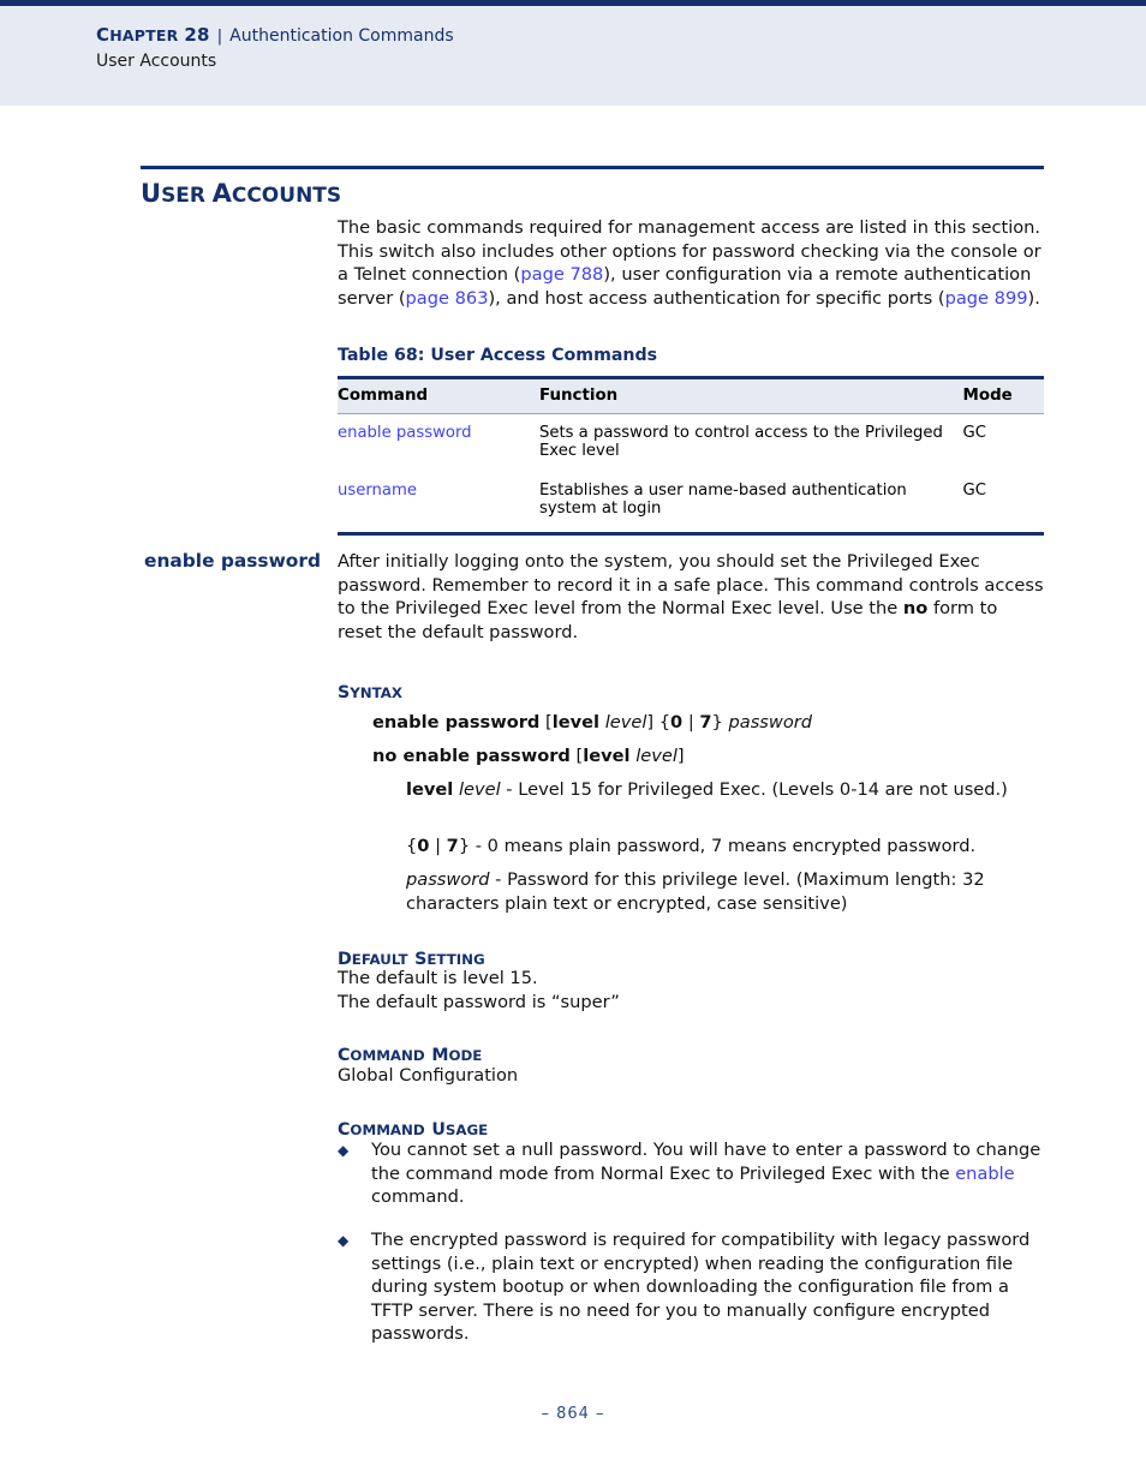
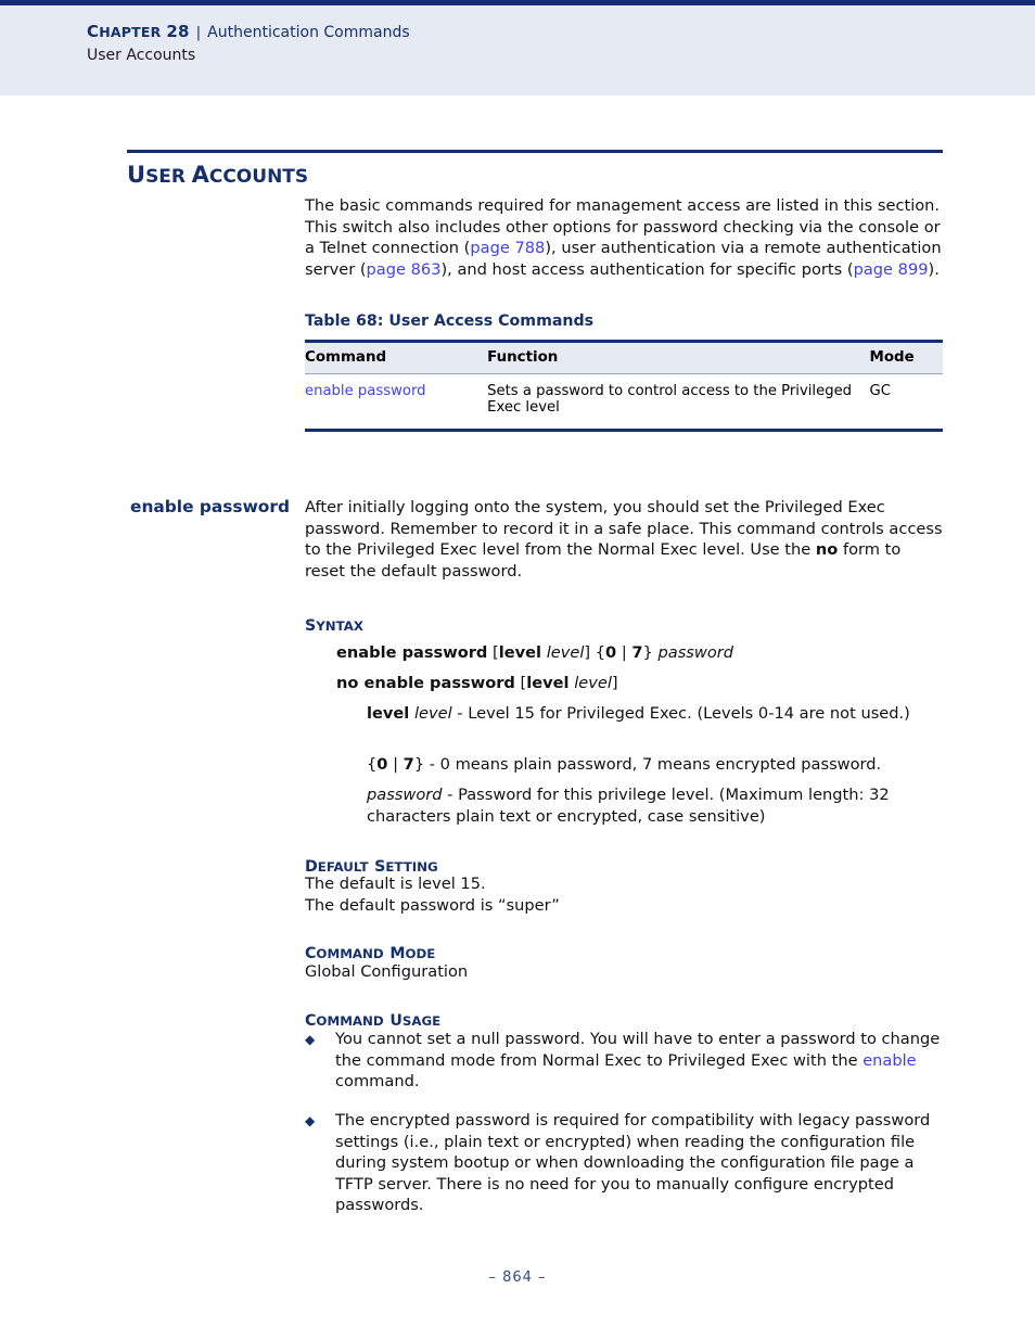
  CHAPTER 28 | Authentication Commands
  User Accounts
  USER ACCOUNTS
- The basic commands required for management access are listed in this section. This switch also includes other options for password checking via the console or a Telnet connection (page 788), user configuration via a remote authentication server (page 863), and host access authentication for specific ports (page 899).
+ The basic commands required for management access are listed in this section. This switch also includes other options for password checking via the console or a Telnet connection (page 788), user authentication via a remote authentication server (page 863), and host access authentication for specific ports (page 899).
  Table 68: User Access Commands
  Command	Function	Mode
  enable password	Sets a password to control access to the Privileged Exec level	GC
- username	Establishes a user name-based authentication system at login	GC
  enable password
  After initially logging onto the system, you should set the Privileged Exec password. Remember to record it in a safe place. This command controls access to the Privileged Exec level from the Normal Exec level. Use the no form to reset the default password.
  SYNTAX
  enable password [level level] {0 | 7} password
  no enable password [level level]
  level level - Level 15 for Privileged Exec. (Levels 0-14 are not used.)
  {0 | 7} - 0 means plain password, 7 means encrypted password.
  password - Password for this privilege level. (Maximum length: 32 characters plain text or encrypted, case sensitive)
  DEFAULT SETTING
  The default is level 15.
  The default password is “super”
  COMMAND MODE
  Global Configuration
  COMMAND USAGE
  ◆
  You cannot set a null password. You will have to enter a password to change the command mode from Normal Exec to Privileged Exec with the enable command.
  ◆
- The encrypted password is required for compatibility with legacy password settings (i.e., plain text or encrypted) when reading the configuration file during system bootup or when downloading the configuration file from a TFTP server. There is no need for you to manually configure encrypted passwords.
+ The encrypted password is required for compatibility with legacy password settings (i.e., plain text or encrypted) when reading the configuration file during system bootup or when downloading the configuration file page a TFTP server. There is no need for you to manually configure encrypted passwords.
  – 864 –
